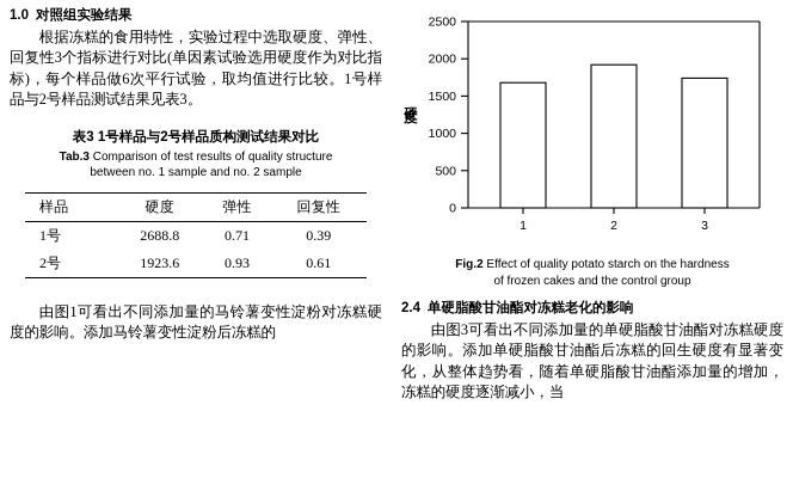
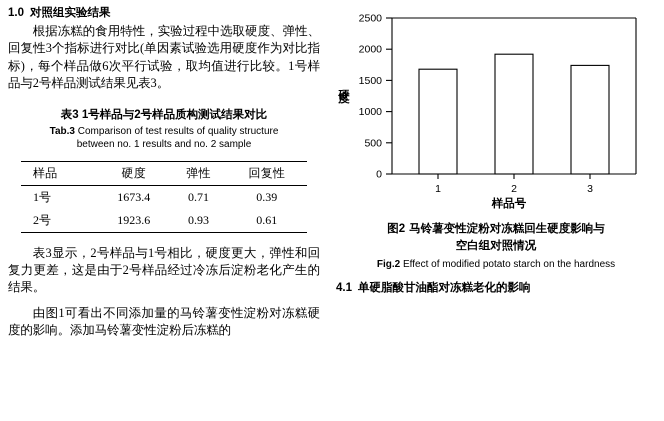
  1.0 对照组实验结果
  根据冻糕的食用特性，实验过程中选取硬度、弹性、回复性3个指标进行对比(单因素试验选用硬度作为对比指标)，每个样品做6次平行试验，取均值进行比较。1号样品与2号样品测试结果见表3。
  表3 1号样品与2号样品质构测试结果对比
  Tab.3 Comparison of test results of quality structure
- between no. 1 sample and no. 2 sample
+ between no. 1 results and no. 2 sample
  样品	硬度	弹性	回复性
- 1号	2688.8	0.71	0.39
+ 1号	1673.4	0.71	0.39
  2号	1923.6	0.93	0.61
+ 表3显示，2号样品与1号相比，硬度更大，弹性和回复力更差，这是由于2号样品经过冷冻后淀粉老化产生的结果。
  由图1可看出不同添加量的马铃薯变性淀粉对冻糕硬度的影响。添加马铃薯变性淀粉后冻糕的
  0
  500
  1000
  1500
  2000
  2500
  1
  2
  3
+ 样品号
+ 图2 马铃薯变性淀粉对冻糕回生硬度影响与
+ 空白组对照情况
- Fig.2 Effect of quality potato starch on the hardness
+ Fig.2 Effect of modified potato starch on the hardness
- of frozen cakes and the control group
- 2.4 单硬脂酸甘油酯对冻糕老化的影响
+ 4.1 单硬脂酸甘油酯对冻糕老化的影响
- 由图3可看出不同添加量的单硬脂酸甘油酯对冻糕硬度的影响。添加单硬脂酸甘油酯后冻糕的回生硬度有显著变化，从整体趋势看，随着单硬脂酸甘油酯添加量的增加，冻糕的硬度逐渐减小，当
